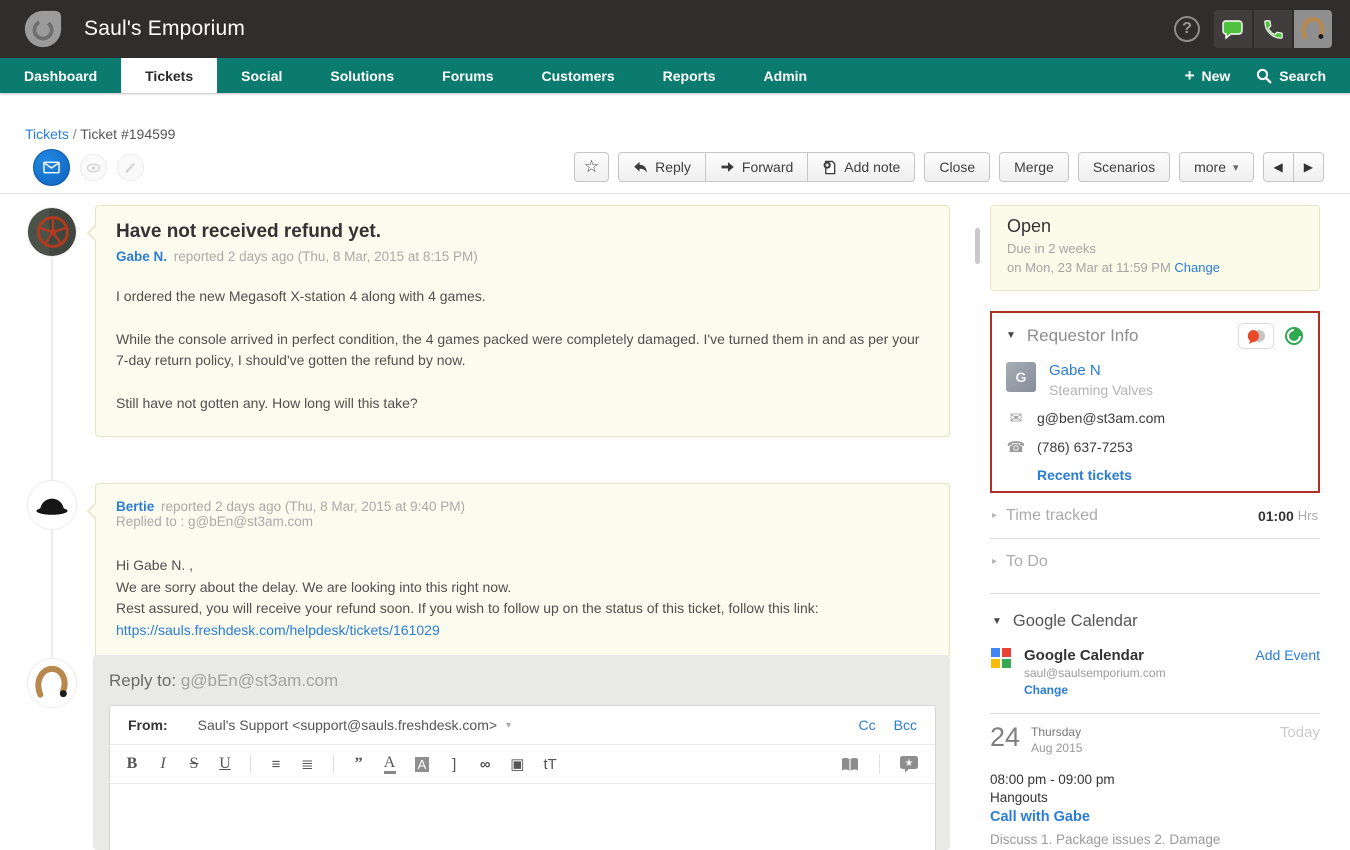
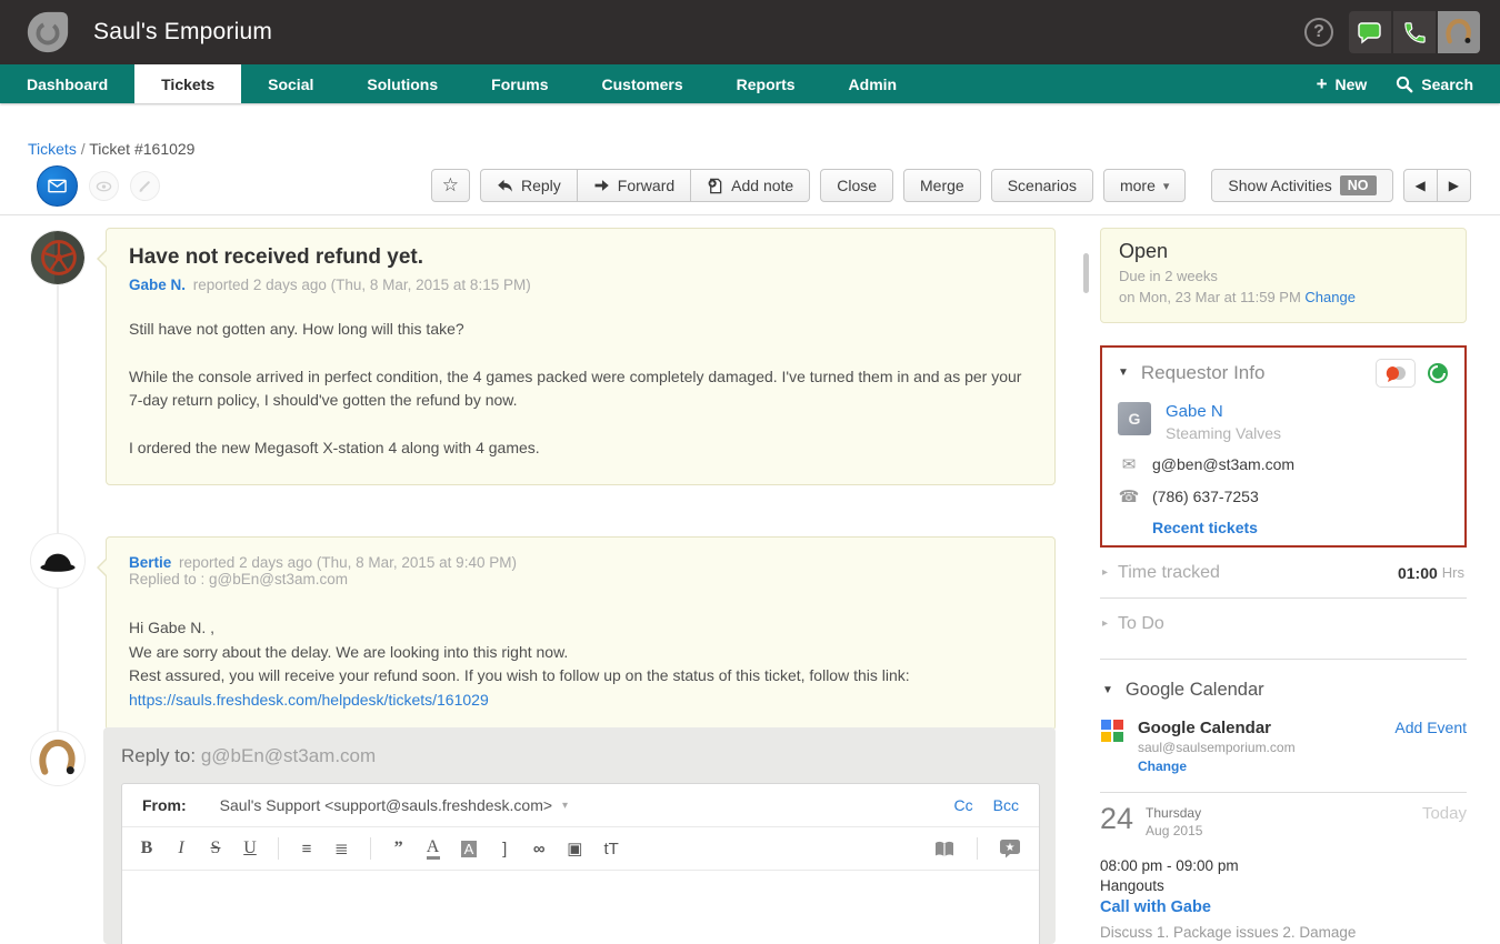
  Saul's Emporium
  ?
  Dashboard
  Tickets
  Social
  Solutions
  Forums
  Customers
  Reports
  Admin
  +
  New
  Search
- Tickets / Ticket #194599
+ Tickets / Ticket #161029
  ☆
  Reply
  Forward
  Add note
  Close
  Merge
  Scenarios
  more
  ▾
+ Show Activities
+ NO
  ◀
  ▶
  Have not received refund yet.
  Gabe N. reported 2 days ago (Thu, 8 Mar, 2015 at 8:15 PM)
- I ordered the new Megasoft X-station 4 along with 4 games.
+ Still have not gotten any. How long will this take?
  While the console arrived in perfect condition, the 4 games packed were completely damaged. I've turned them in and as per your 7-day return policy, I should've gotten the refund by now.
- Still have not gotten any. How long will this take?
+ I ordered the new Megasoft X-station 4 along with 4 games.
  Bertie reported 2 days ago (Thu, 8 Mar, 2015 at 9:40 PM)
  Replied to : g@bEn@st3am.com
  Hi Gabe N. ,
  We are sorry about the delay. We are looking into this right now.
  Rest assured, you will receive your refund soon. If you wish to follow up on the status of this ticket, follow this link:
  https://sauls.freshdesk.com/helpdesk/tickets/161029
  Reply to: g@bEn@st3am.com
  From:
  Saul's Support <support@sauls.freshdesk.com>
  ▾
  Cc
  Bcc
  B
  I
  S
  U
  ≡
  ≣
  ”
  A
  A
  ]
  ∞
  ▣
  tT
  ★
  Open
  Due in 2 weeks
  on Mon, 23 Mar at 11:59 PM Change
  ▼
  Requestor Info
  G
  Gabe N
  Steaming Valves
  ✉
  g@ben@st3am.com
  ☎
  (786) 637-7253
  Recent tickets
  ▸
  Time tracked
  01:00
  Hrs
  ▸
  To Do
  ▼
  Google Calendar
  Google Calendar
  saul@saulsemporium.com
  Change
  Add Event
  24
  Thursday
  Aug 2015
  Today
  08:00 pm - 09:00 pm
  Hangouts
  Call with Gabe
